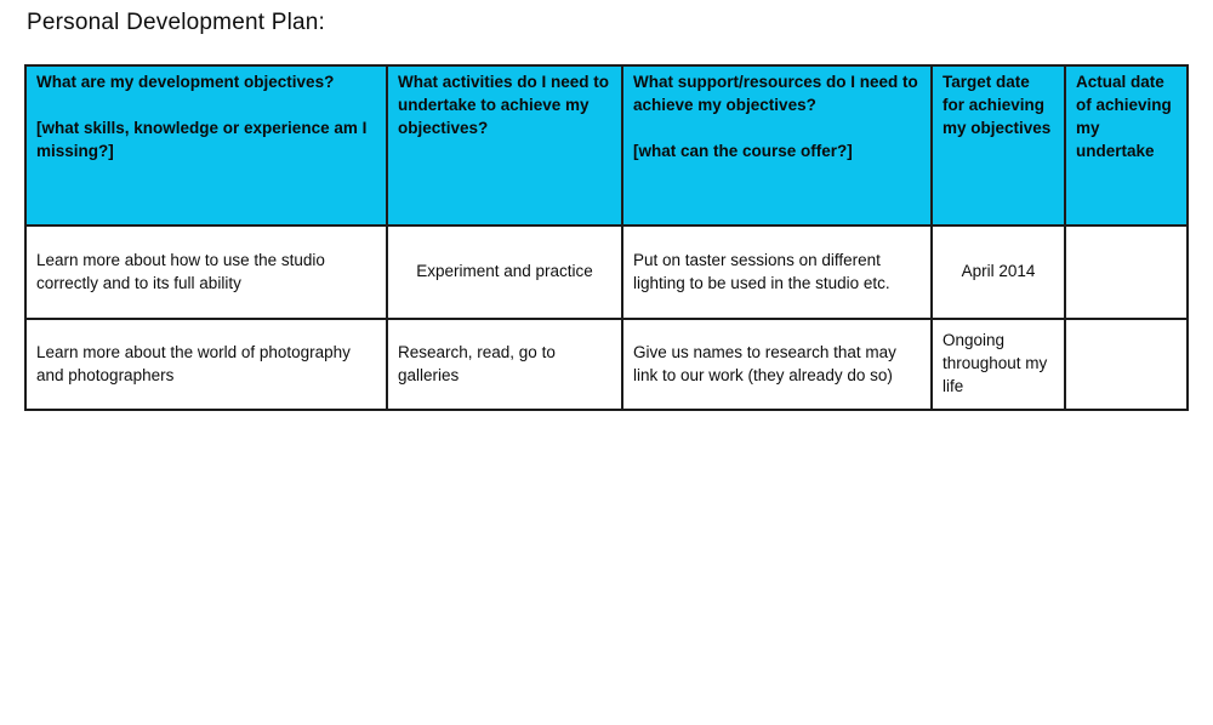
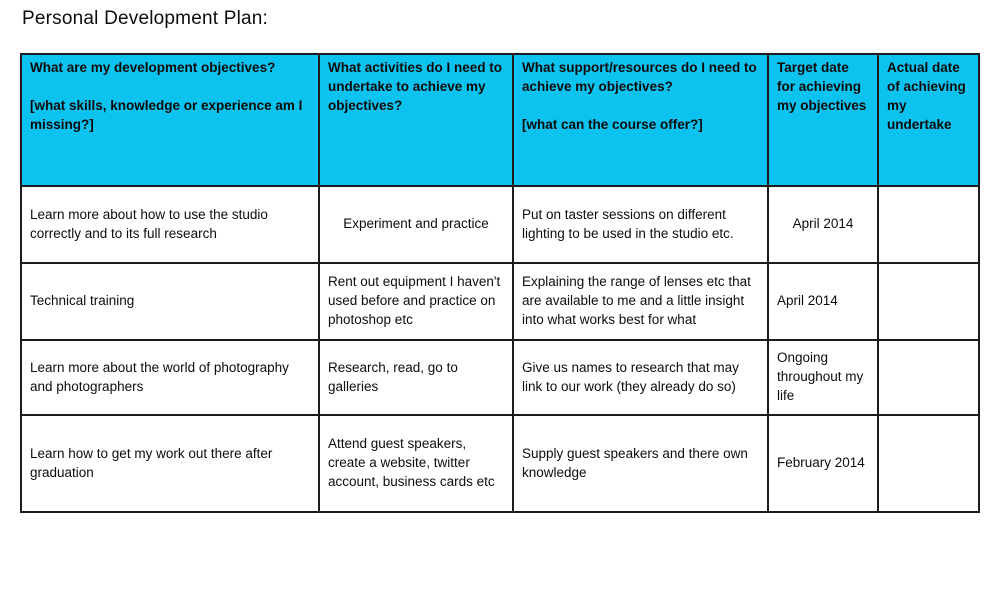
  Personal Development Plan:
  What are my development objectives? [what skills, knowledge or experience am I missing?]	What activities do I need to undertake to achieve my objectives?	What support/resources do I need to achieve my objectives? [what can the course offer?]	Target date for achieving my objectives	Actual date of achieving my undertake
- Learn more about how to use the studio correctly and to its full ability	Experiment and practice	Put on taster sessions on different lighting to be used in the studio etc.	April 2014
+ Learn more about how to use the studio correctly and to its full research	Experiment and practice	Put on taster sessions on different lighting to be used in the studio etc.	April 2014
+ Technical training	Rent out equipment I haven't used before and practice on photoshop etc	Explaining the range of lenses etc that are available to me and a little insight into what works best for what	April 2014
  Learn more about the world of photography and photographers	Research, read, go to galleries	Give us names to research that may link to our work (they already do so)	Ongoing throughout my life
+ Learn how to get my work out there after graduation	Attend guest speakers, create a website, twitter account, business cards etc	Supply guest speakers and there own knowledge	February 2014
